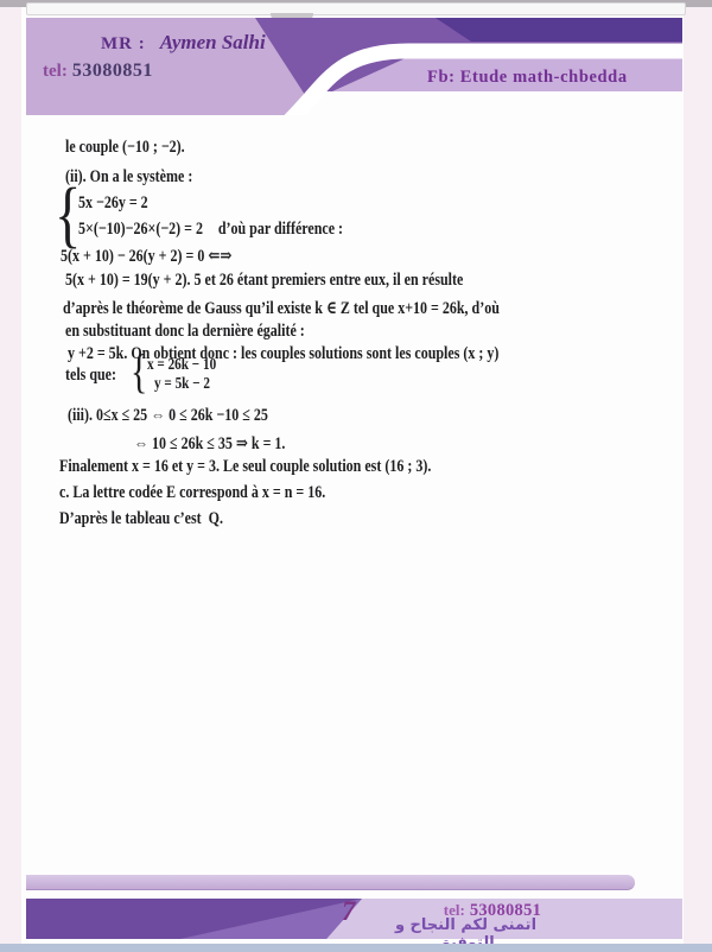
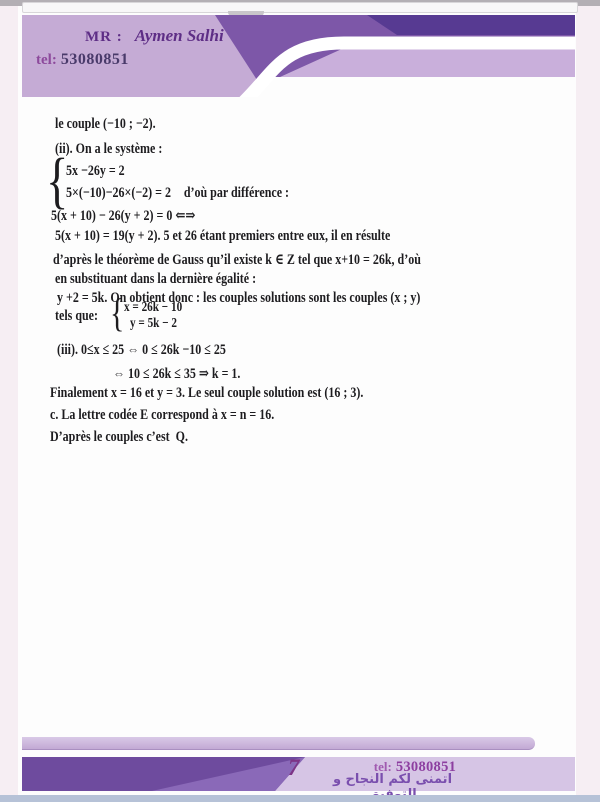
  MR : Aymen Salhi
  tel: 53080851
- Fb: Etude math-chbedda
  le couple (−10 ; −2).
  (ii). On a le système :
  {
  5x −26y = 2
  5×(−10)−26×(−2) = 2 d’où par différence :
  5(x + 10) − 26(y + 2) = 0 ⇐⇒
  5(x + 10) = 19(y + 2). 5 et 26 étant premiers entre eux, il en résulte
  d’après le théorème de Gauss qu’il existe k ∈ Z tel que x+10 = 26k, d’où
- en substituant donc la dernière égalité :
+ en substituant dans la dernière égalité :
  y +2 = 5k. On obtient donc : les couples solutions sont les couples (x ; y)
  tels que:
  {
  x = 26k − 10
  y = 5k − 2
  (iii). 0≤x ≤ 25 ⇔ 0 ≤ 26k −10 ≤ 25
  ⇔ 10 ≤ 26k ≤ 35 ⇒ k = 1.
  Finalement x = 16 et y = 3. Le seul couple solution est (16 ; 3).
  c. La lettre codée E correspond à x = n = 16.
- D’après le tableau c’est Q.
+ D’après le couples c’est Q.
  7
  tel: 53080851
